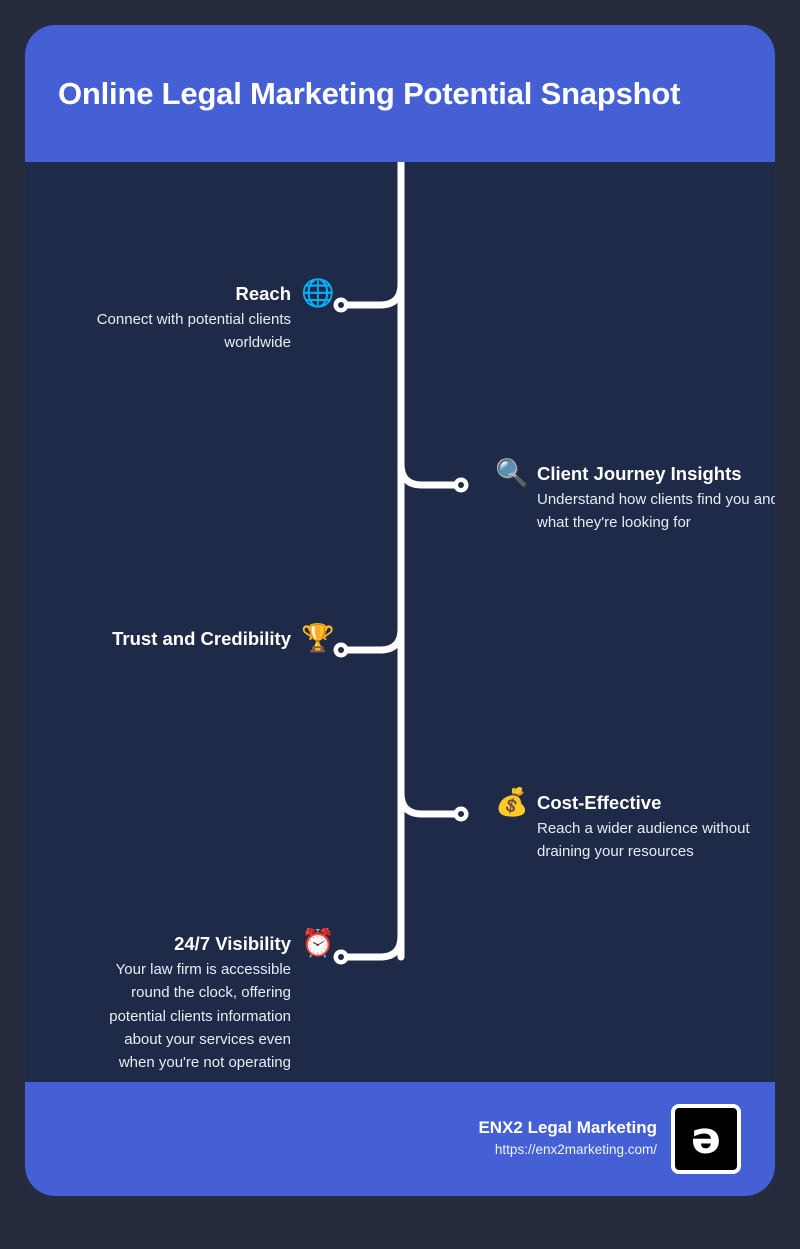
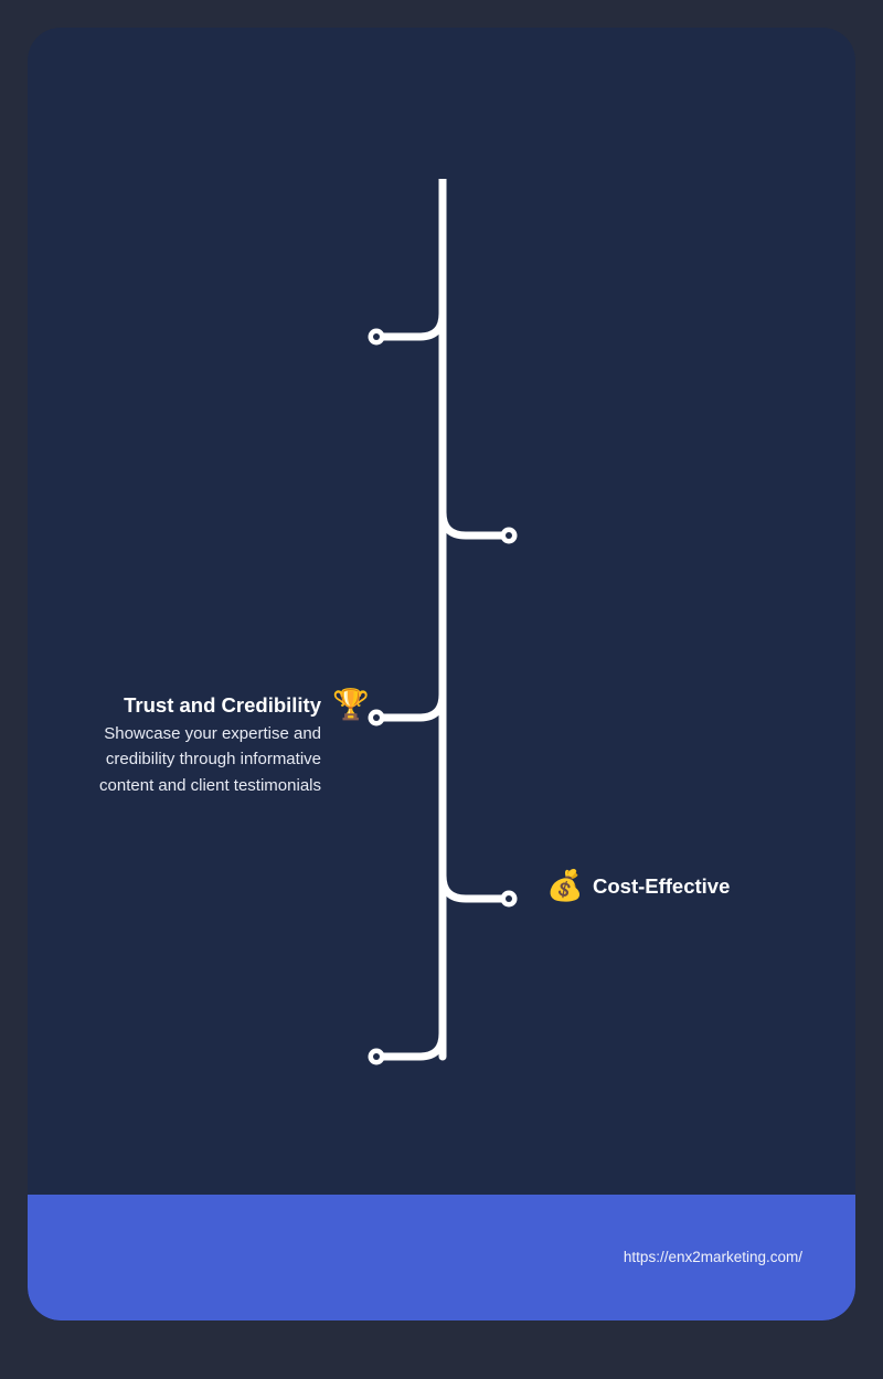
- Online Legal Marketing Potential Snapshot
- Reach
- Connect with potential clients worldwide
- 🌐
- 🔍
- Client Journey Insights
- Understand how clients find you and what they're looking for
  Trust and Credibility
+ Showcase your expertise and credibility through informative content and client testimonials
  🏆
  💰
  Cost-Effective
- Reach a wider audience without draining your resources
- 24/7 Visibility
- Your law firm is accessible round the clock, offering potential clients information about your services even when you're not operating
- ⏰
- ENX2 Legal Marketing
  https://enx2marketing.com/
- ə
